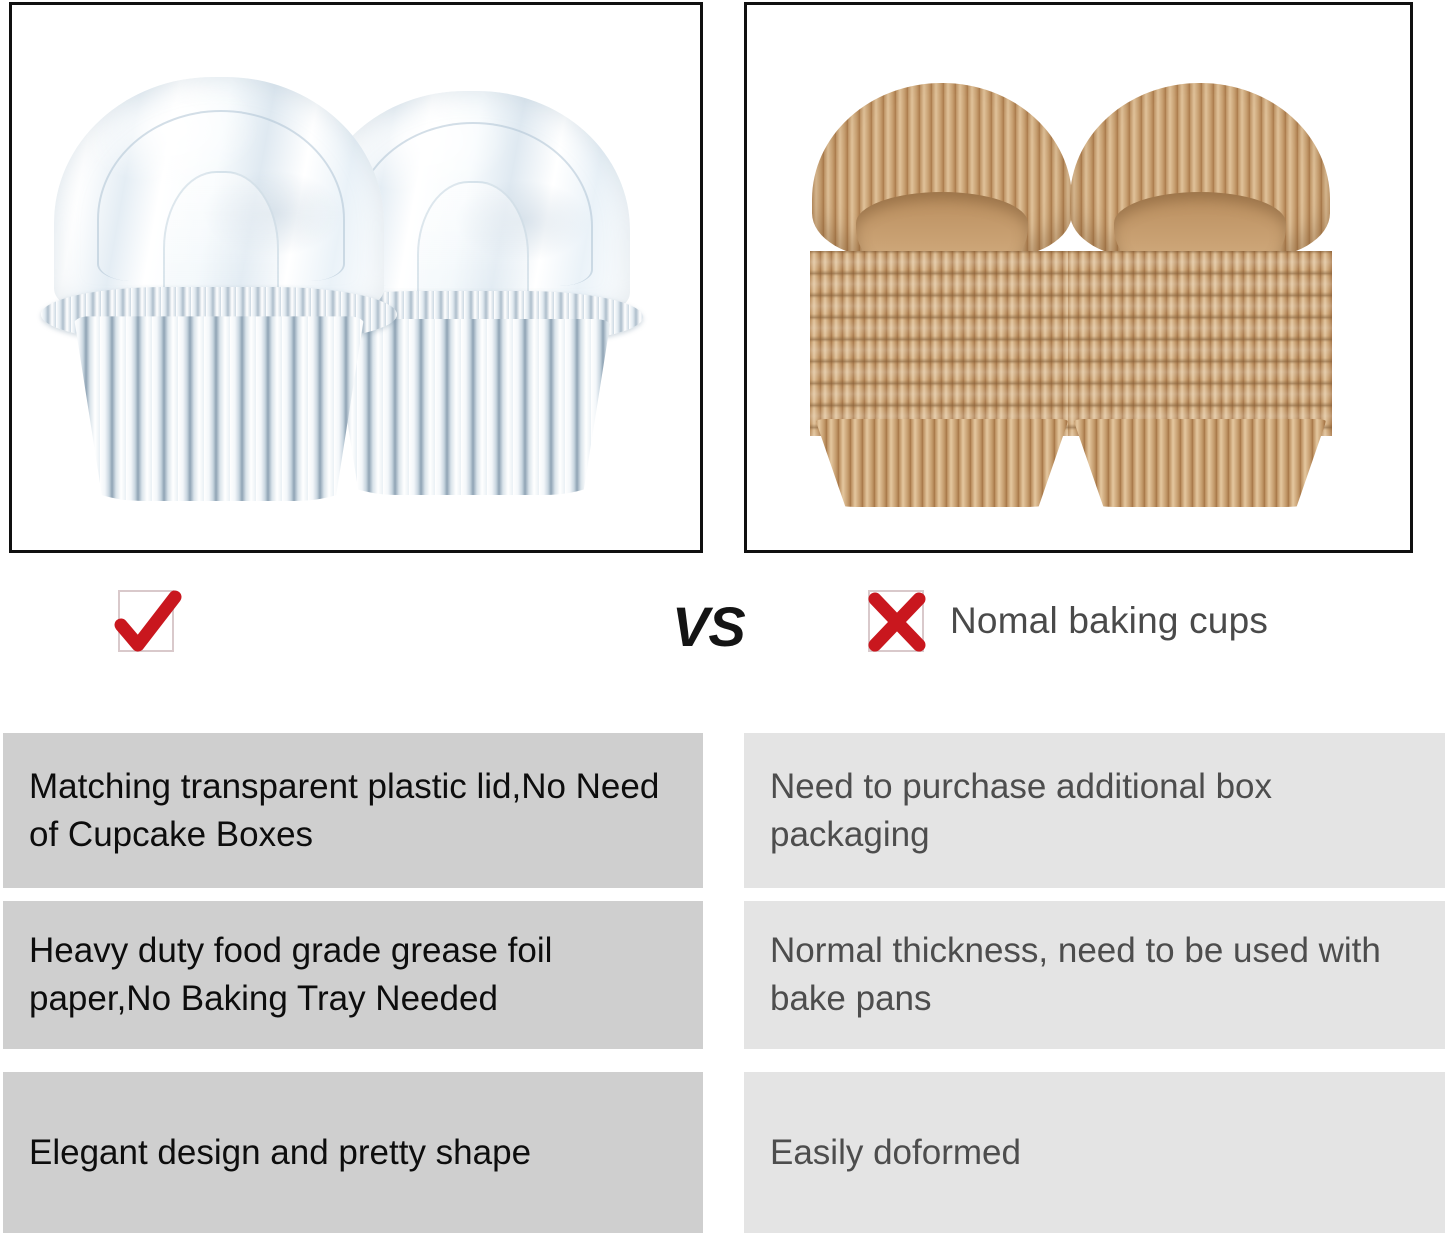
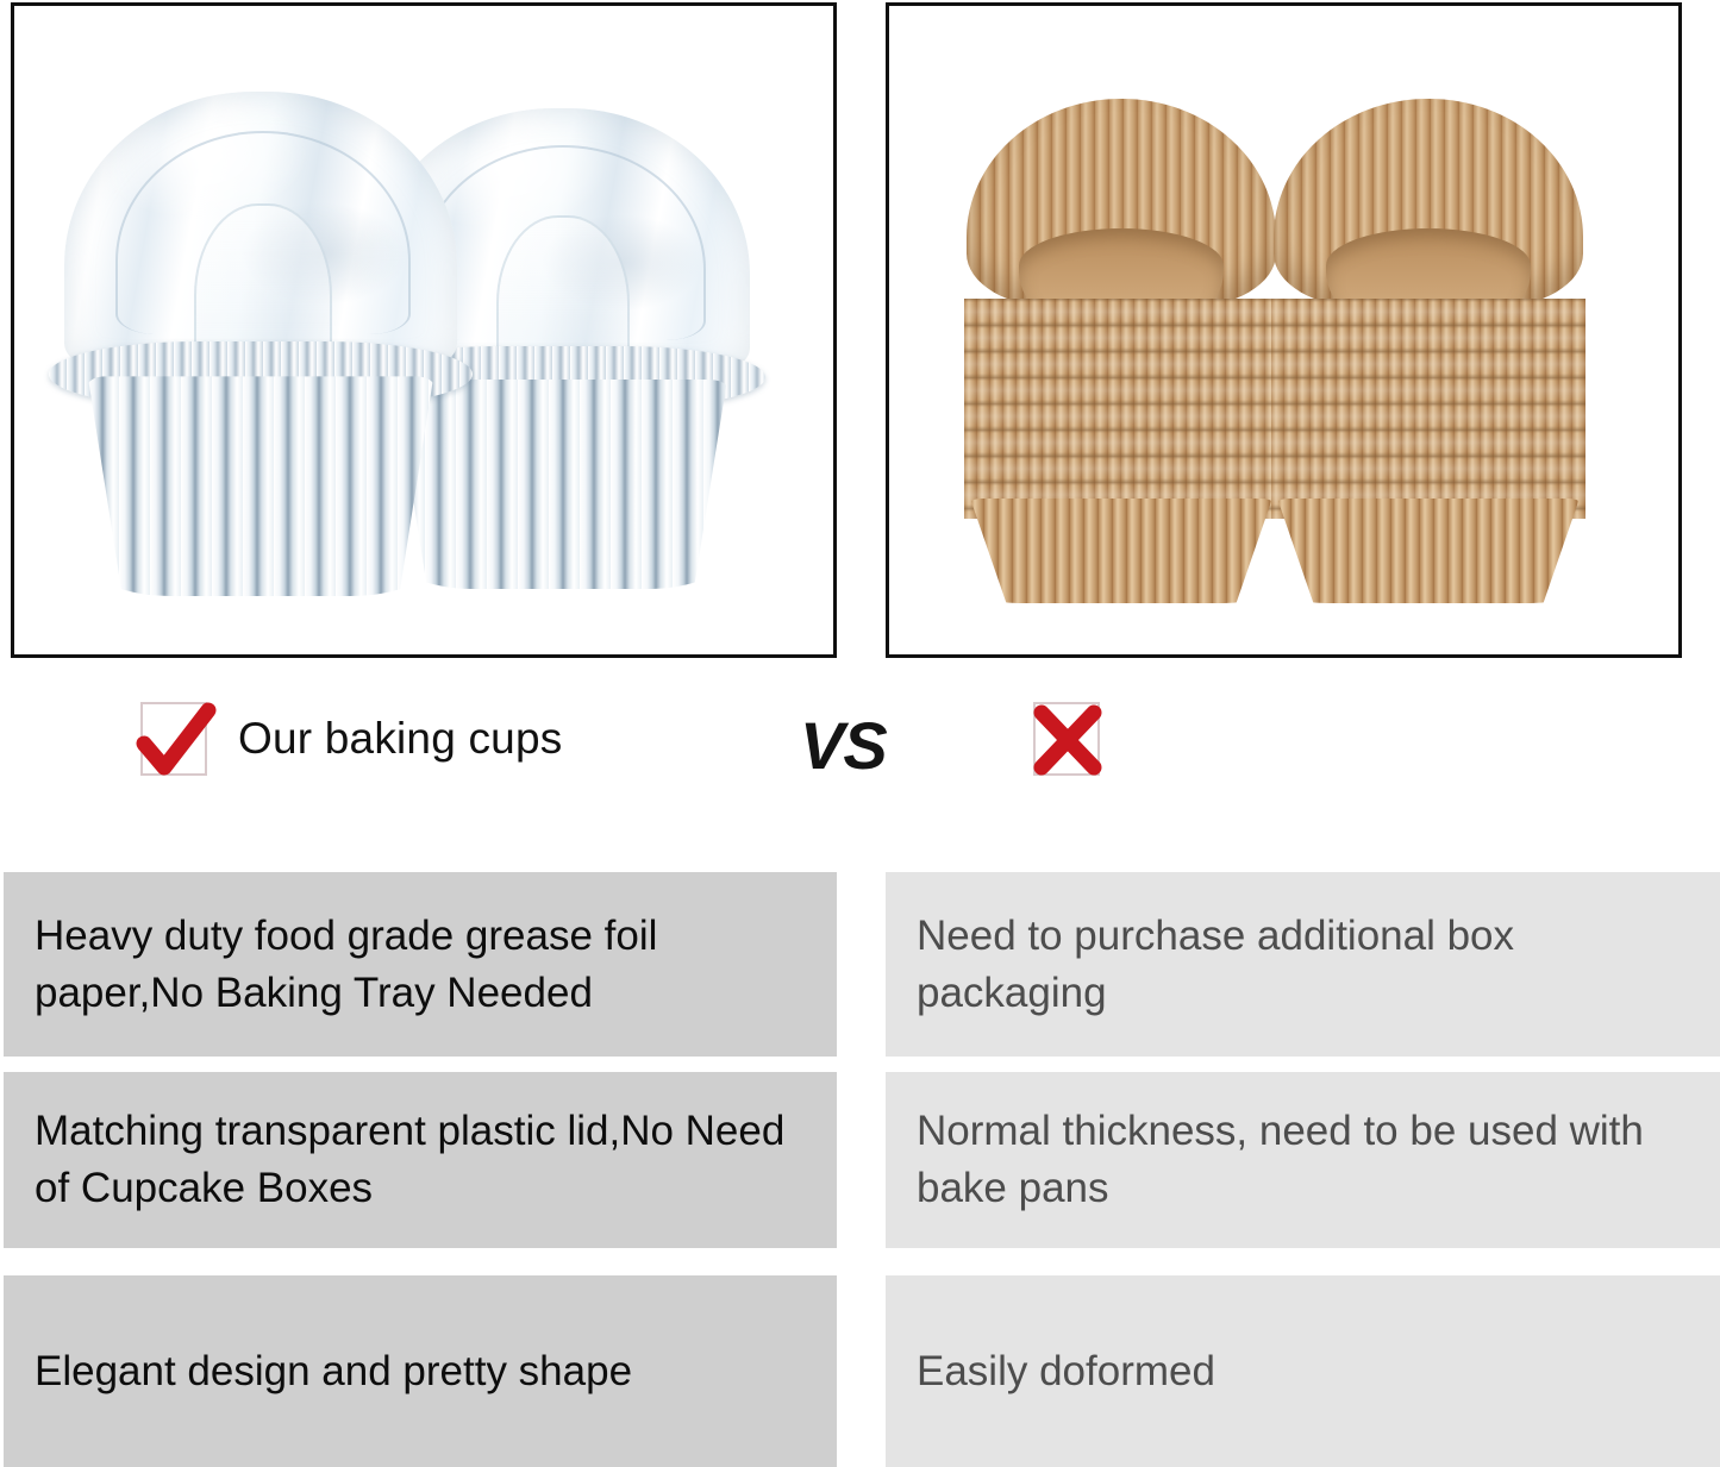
+ Our baking cups
  VS
- Nomal baking cups
- Matching transparent plastic lid,No Need of Cupcake Boxes
+ Heavy duty food grade grease foil paper,No Baking Tray Needed
  Need to purchase additional box packaging
- Heavy duty food grade grease foil paper,No Baking Tray Needed
+ Matching transparent plastic lid,No Need of Cupcake Boxes
  Normal thickness, need to be used with bake pans
  Elegant design and pretty shape
  Easily doformed
